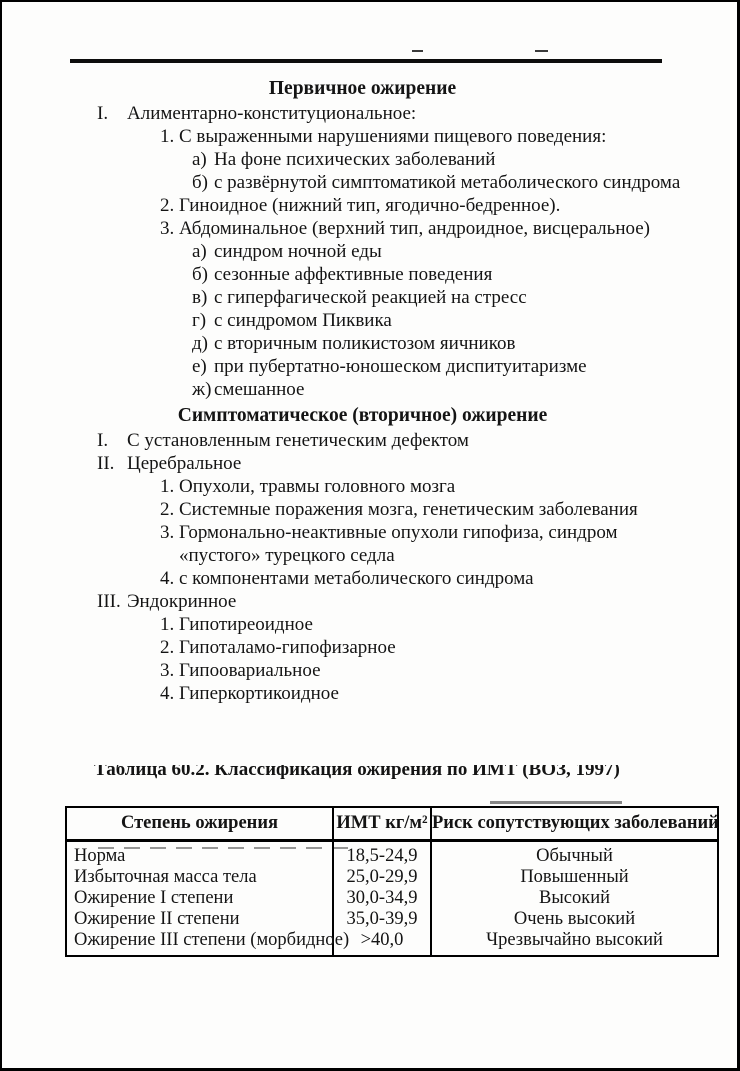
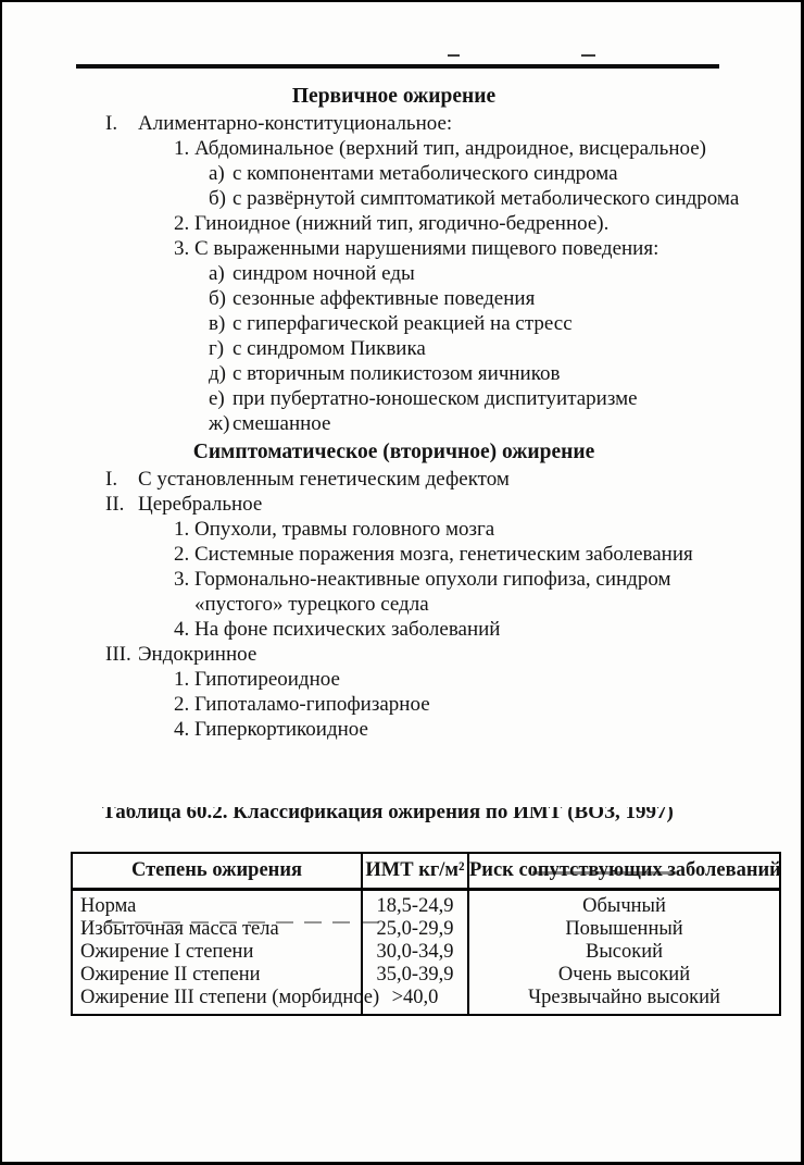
  Первичное ожирение
  I. Алиментарно-конституциональное:
- 1. С выраженными нарушениями пищевого поведения:
+ 1. Абдоминальное (верхний тип, андроидное, висцеральное)
- а) На фоне психических заболеваний
+ а) с компонентами метаболического синдрома
  б) с развёрнутой симптоматикой метаболического синдрома
  2. Гиноидное (нижний тип, ягодично-бедренное).
- 3. Абдоминальное (верхний тип, андроидное, висцеральное)
+ 3. С выраженными нарушениями пищевого поведения:
  а) синдром ночной еды
  б) сезонные аффективные поведения
  в) с гиперфагической реакцией на стресс
  г) с синдромом Пиквика
  д) с вторичным поликистозом яичников
  е) при пубертатно-юношеском диспитуитаризме
  ж)смешанное
  Симптоматическое (вторичное) ожирение
  I. С установленным генетическим дефектом
  II. Церебральное
  1. Опухоли, травмы головного мозга
  2. Системные поражения мозга, генетическим заболевания
  3. Гормонально-неактивные опухоли гипофиза, синдром
  «пустого» турецкого седла
- 4. с компонентами метаболического синдрома
+ 4. На фоне психических заболеваний
  III. Эндокринное
  1. Гипотиреоидное
  2. Гипоталамо-гипофизарное
- 3. Гипоовариальное
  4. Гиперкортикоидное
  Таблица 60.2. Классификация ожирения по ИМТ (ВОЗ, 1997)
  Степень ожирения	ИМТ кг/м²	Риск сопутствующих заболеваний
  Норма	18,5-24,9	Обычный
  Избыточная масса тела	25,0-29,9	Повышенный
  Ожирение I степени	30,0-34,9	Высокий
  Ожирение II степени	35,0-39,9	Очень высокий
  Ожирение III степени (морбидное)	>40,0	Чрезвычайно высокий
